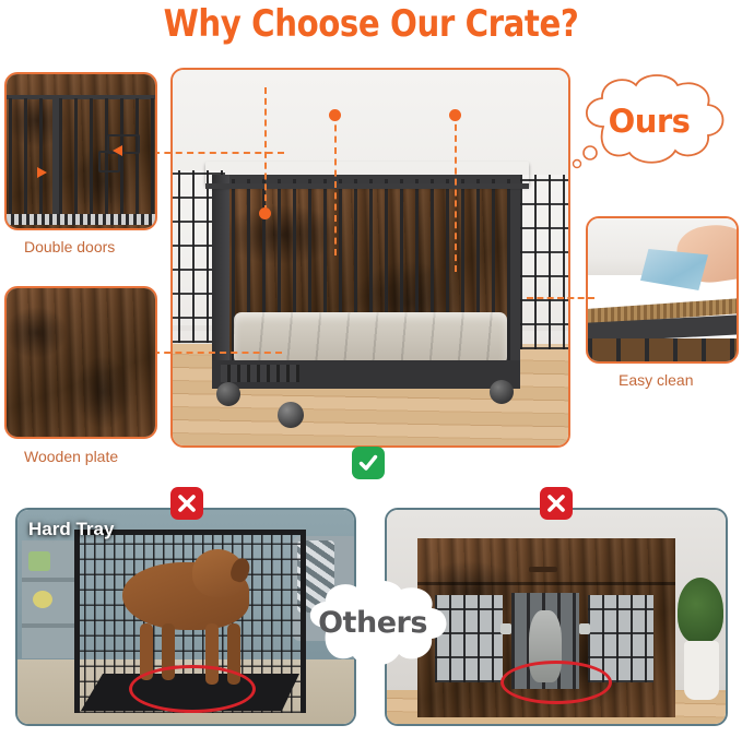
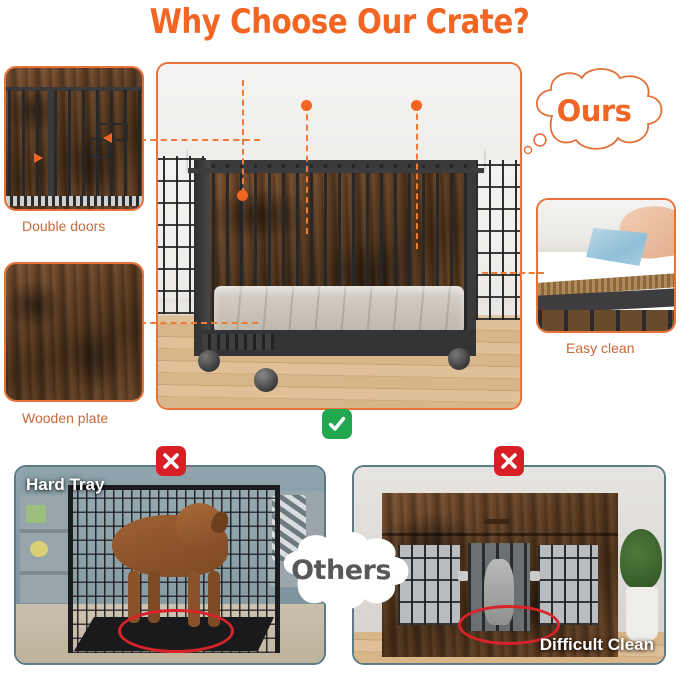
  Why Choose Our Crate?
  Double doors
  Wooden plate
  Easy clean
  Ours
  Hard Tray
+ Difficult Clean
  Others
